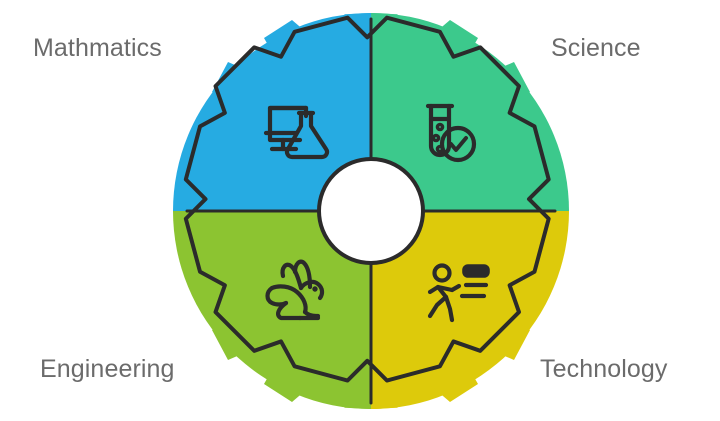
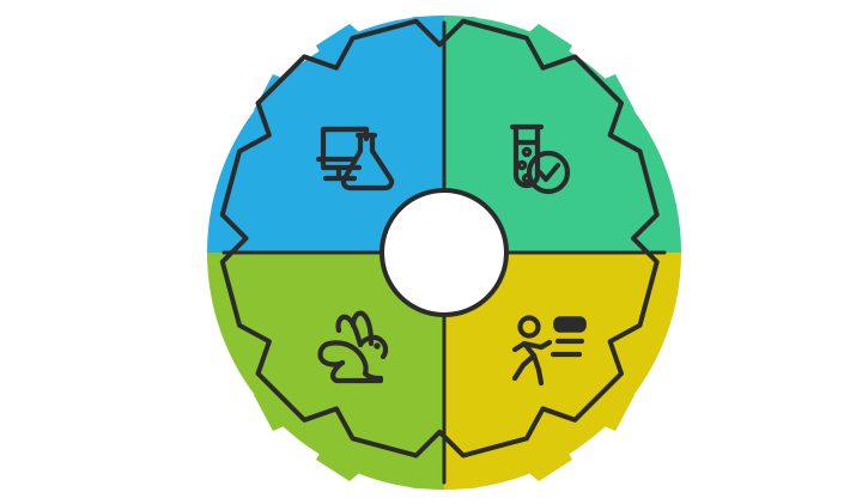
- Mathmatics
- Science
- Engineering
- Technology
